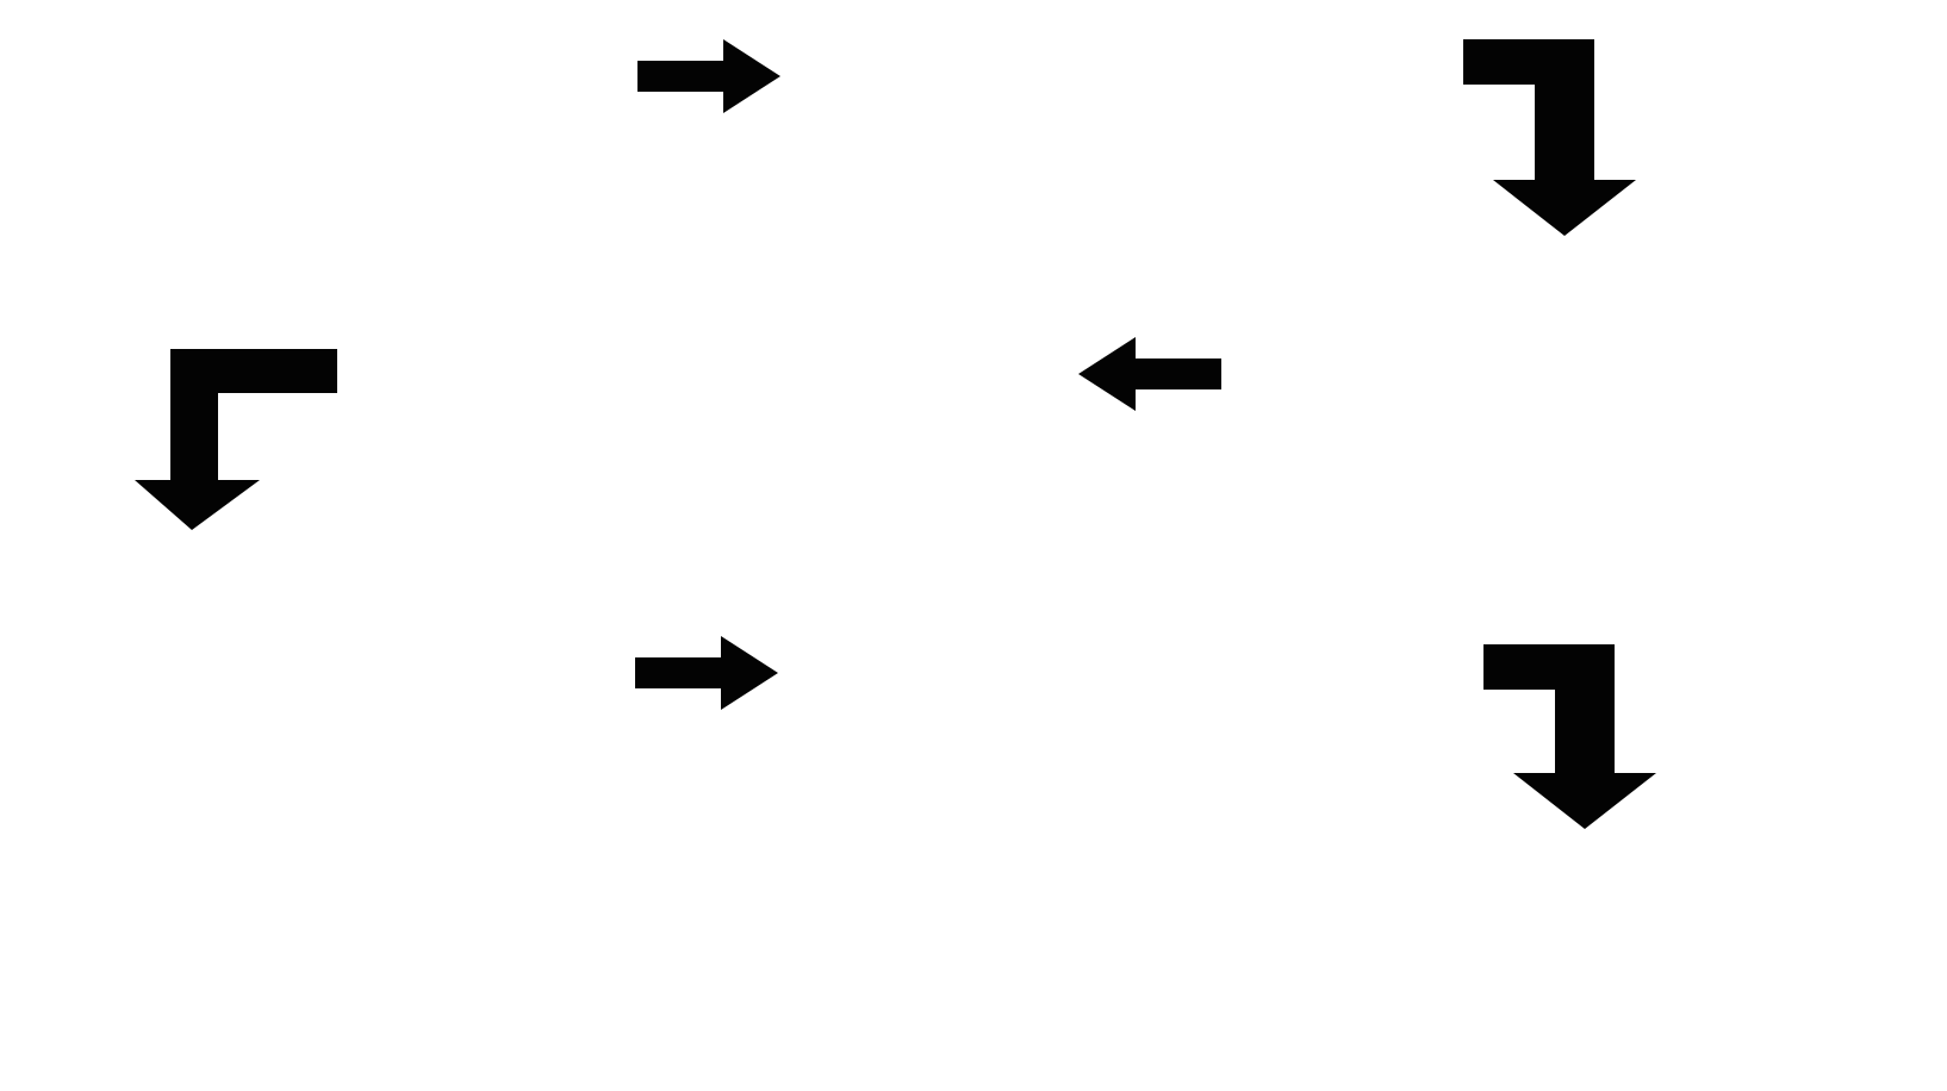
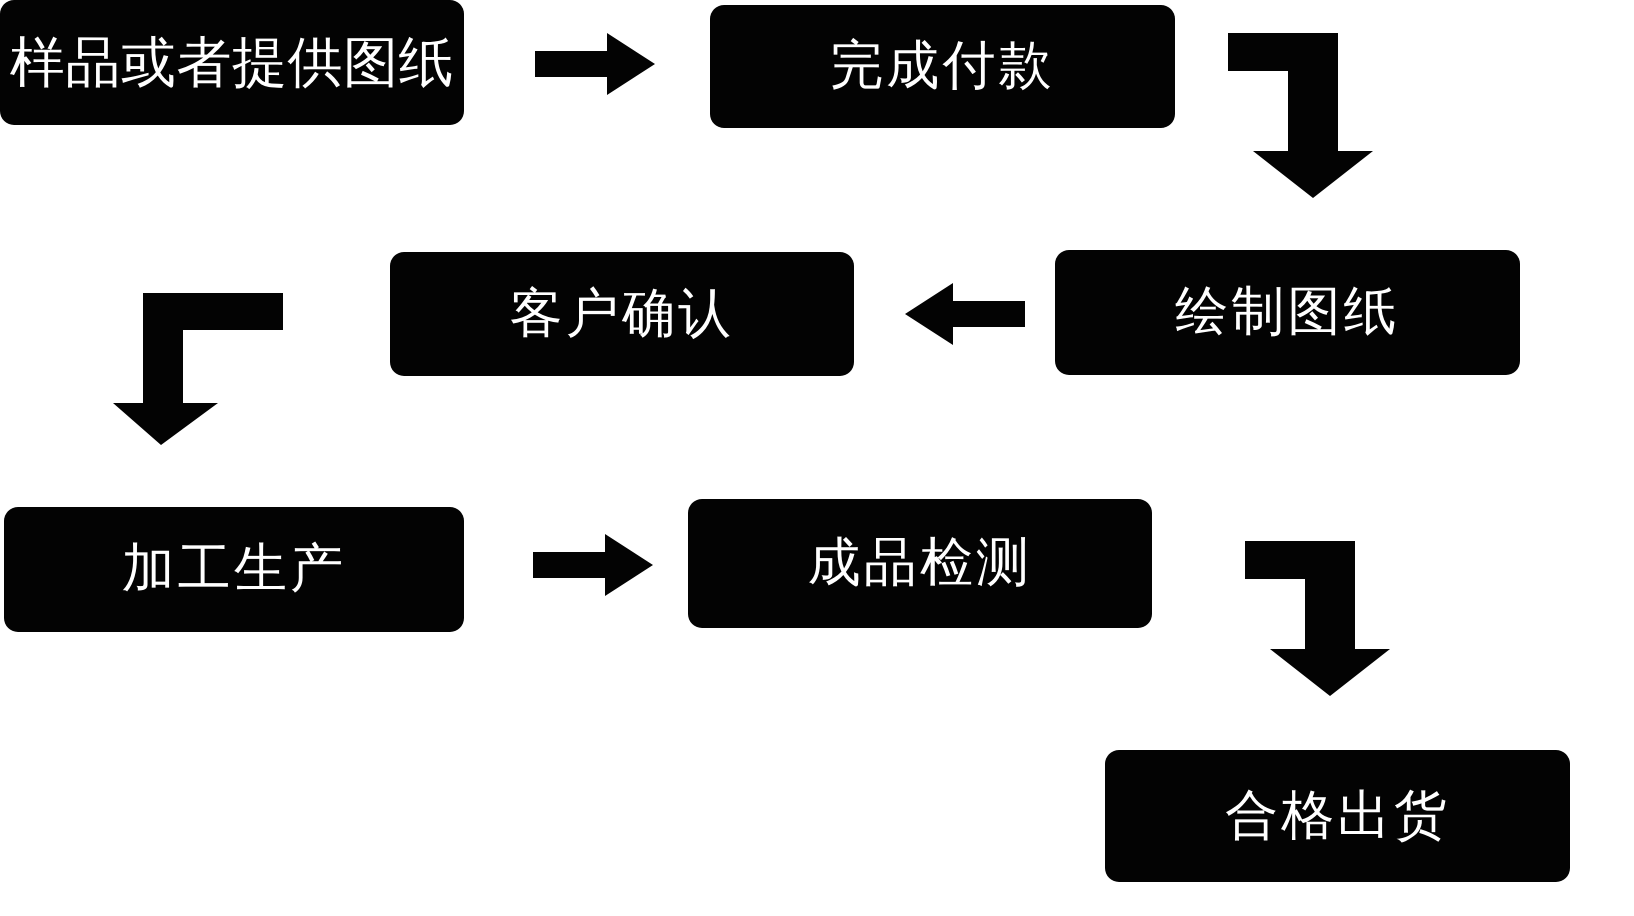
+ 样品或者提供图纸
+ 完成付款
+ 绘制图纸
+ 客户确认
+ 加工生产
+ 成品检测
+ 合格出货
